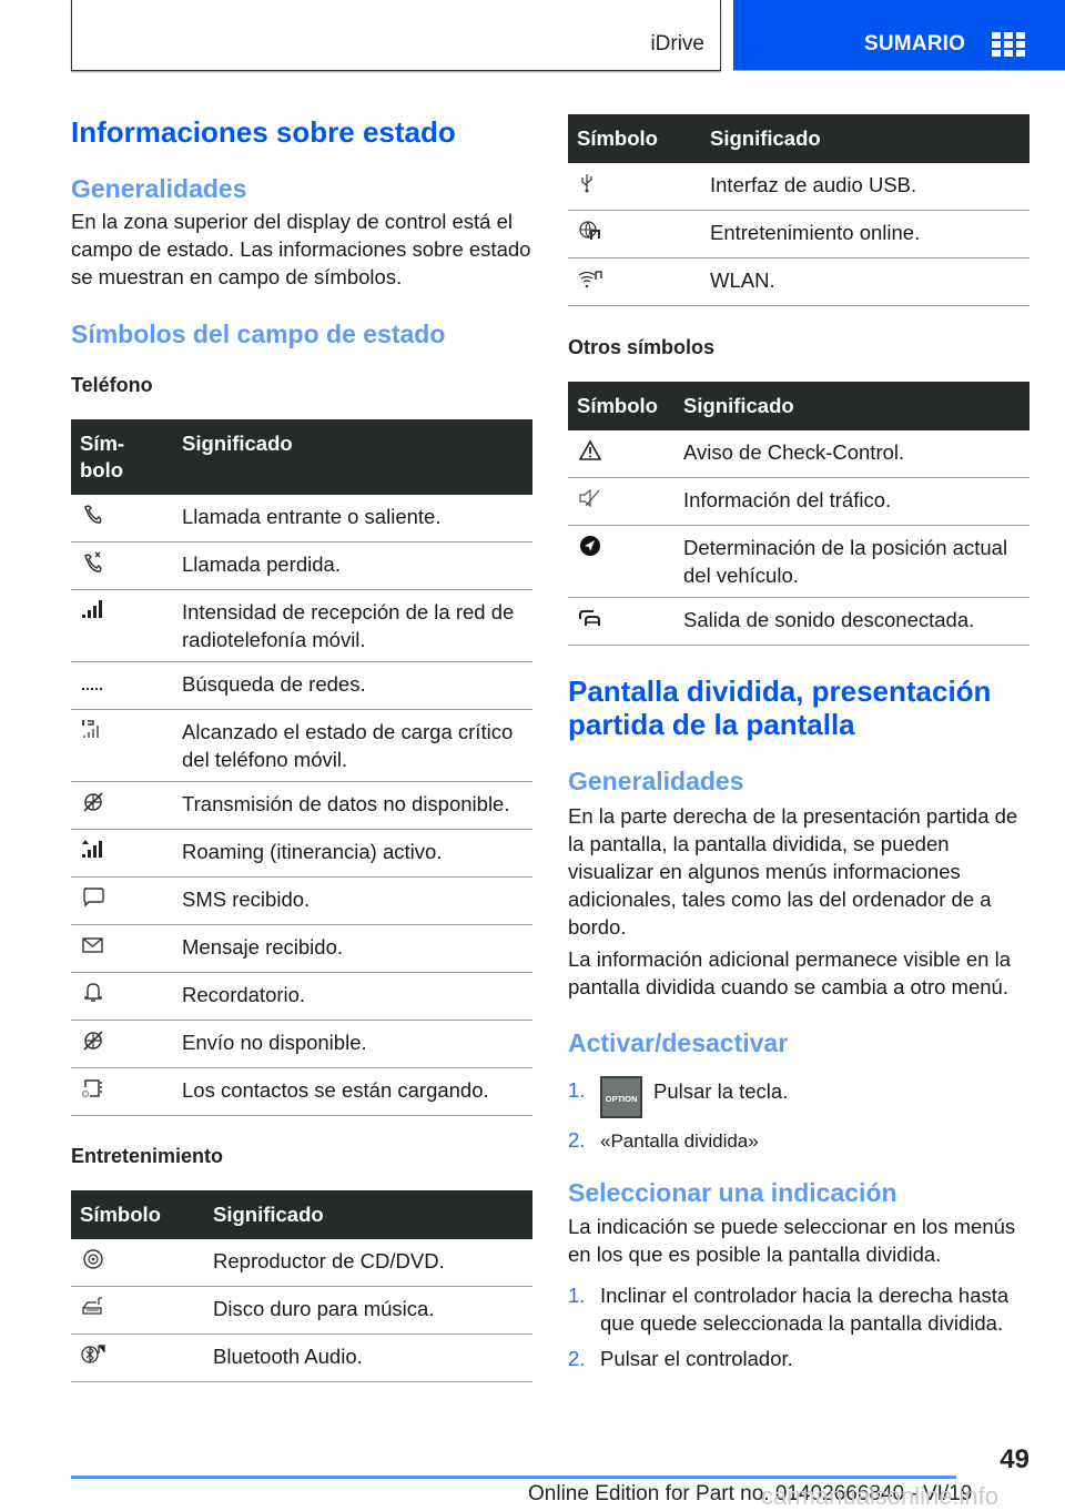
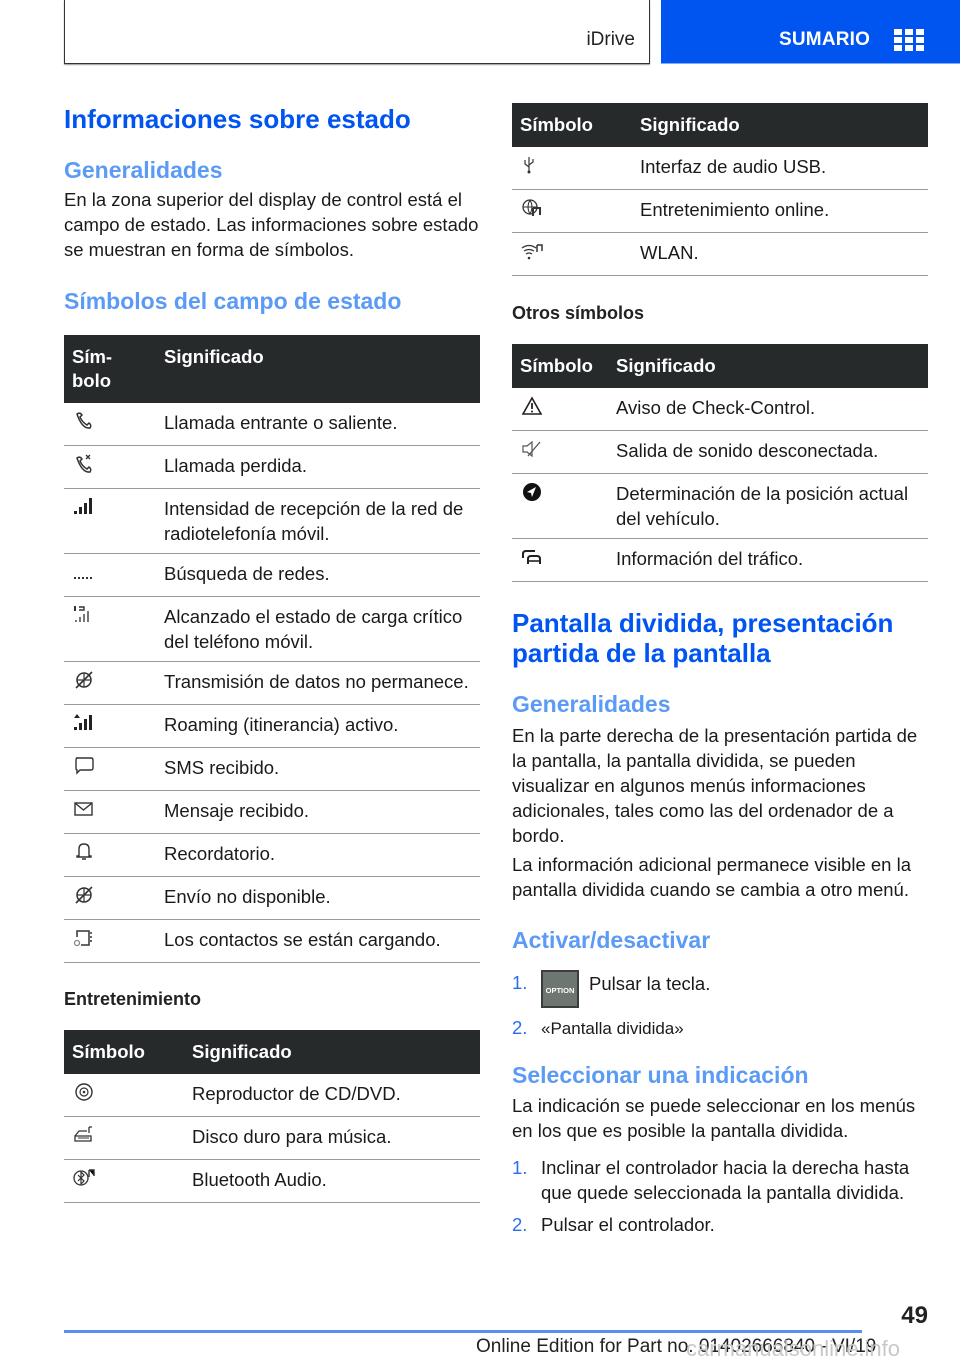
  iDrive
  SUMARIO
  Informaciones sobre estado
  Generalidades
- En la zona superior del display de control está el campo de estado. Las informaciones sobre estado se muestran en campo de símbolos.
+ En la zona superior del display de control está el campo de estado. Las informaciones sobre estado se muestran en forma de símbolos.
  Símbolos del campo de estado
- Teléfono
  Sím-bolo	Significado
  	Llamada entrante o saliente.
  	Llamada perdida.
  	Intensidad de recepción de la red de radiotelefonía móvil.
  	Búsqueda de redes.
  	Alcanzado el estado de carga crítico del teléfono móvil.
- 	Transmisión de datos no disponible.
+ 	Transmisión de datos no permanece.
  	Roaming (itinerancia) activo.
  	SMS recibido.
  	Mensaje recibido.
  	Recordatorio.
  	Envío no disponible.
  	Los contactos se están cargando.
  Entretenimiento
  Símbolo	Significado
  	Reproductor de CD/DVD.
  	Disco duro para música.
  	Bluetooth Audio.
  Símbolo	Significado
  	Interfaz de audio USB.
  	Entretenimiento online.
  	WLAN.
  Otros símbolos
  Símbolo	Significado
  	Aviso de Check-Control.
- 	Información del tráfico.
+ 	Salida de sonido desconectada.
  	Determinación de la posición actual del vehículo.
- 	Salida de sonido desconectada.
+ 	Información del tráfico.
  Pantalla dividida, presentación partida de la pantalla
  Generalidades
  En la parte derecha de la presentación partida de la pantalla, la pantalla dividida, se pueden visualizar en algunos menús informaciones adicionales, tales como las del ordenador de a bordo.
  La información adicional permanece visible en la pantalla dividida cuando se cambia a otro menú.
  Activar/desactivar
  1.
  OPTIONPulsar la tecla.
  2.
  «Pantalla dividida»
  Seleccionar una indicación
  La indicación se puede seleccionar en los menús en los que es posible la pantalla dividida.
  1.
  Inclinar el controlador hacia la derecha hasta que quede seleccionada la pantalla dividida.
  2.
  Pulsar el controlador.
  49
  Online Edition for Part no. 01402666840 - VI/19
  carmanualsonline.info
